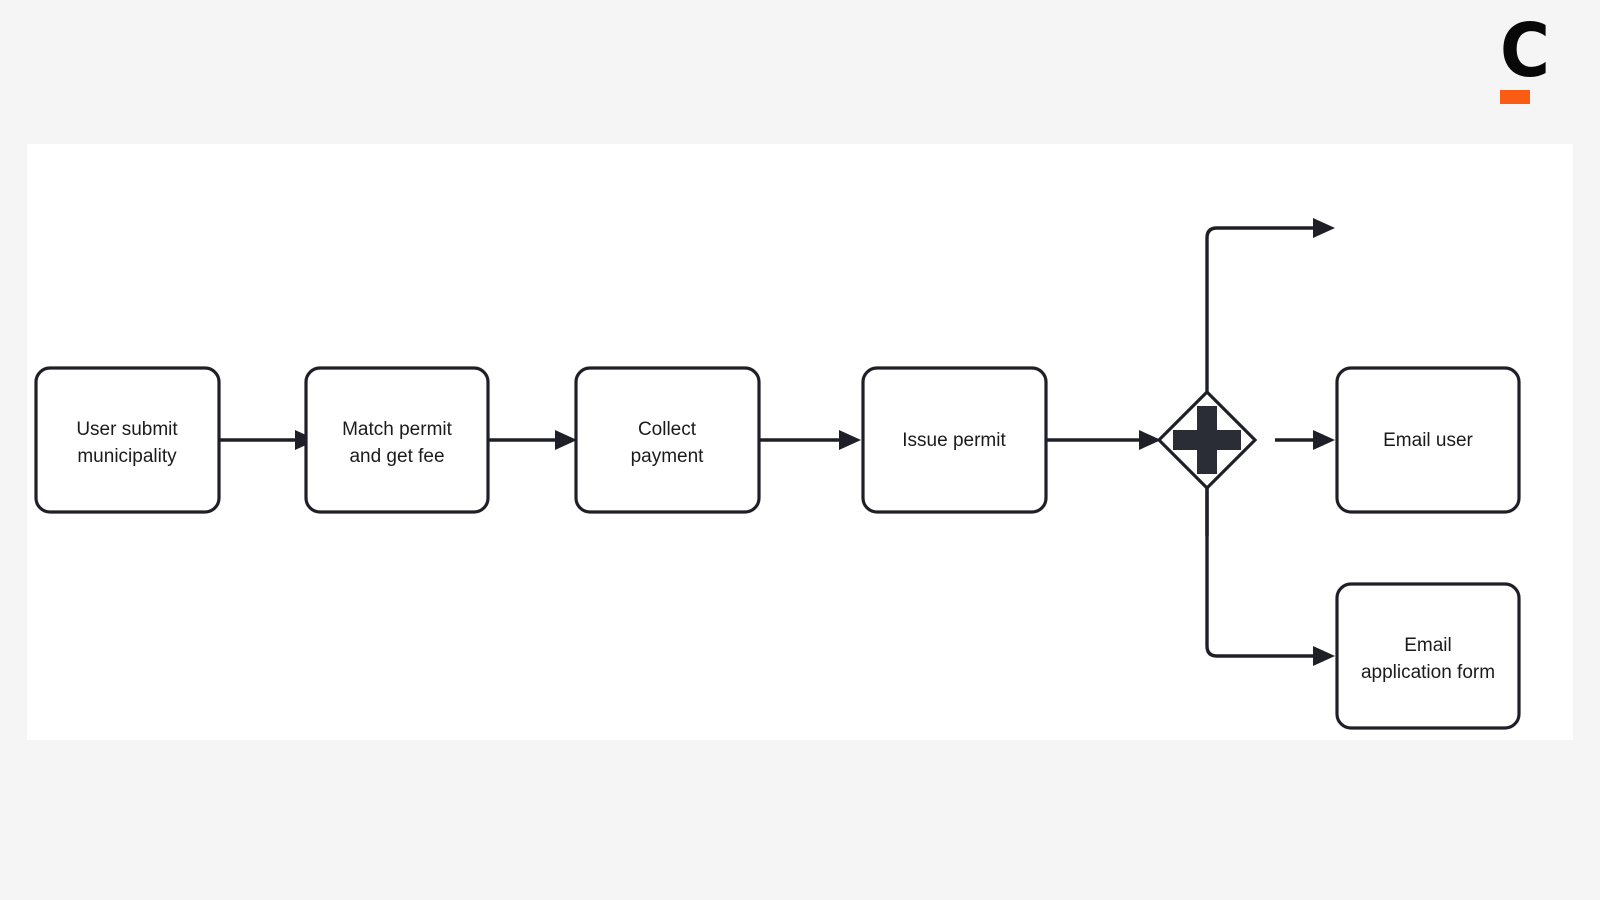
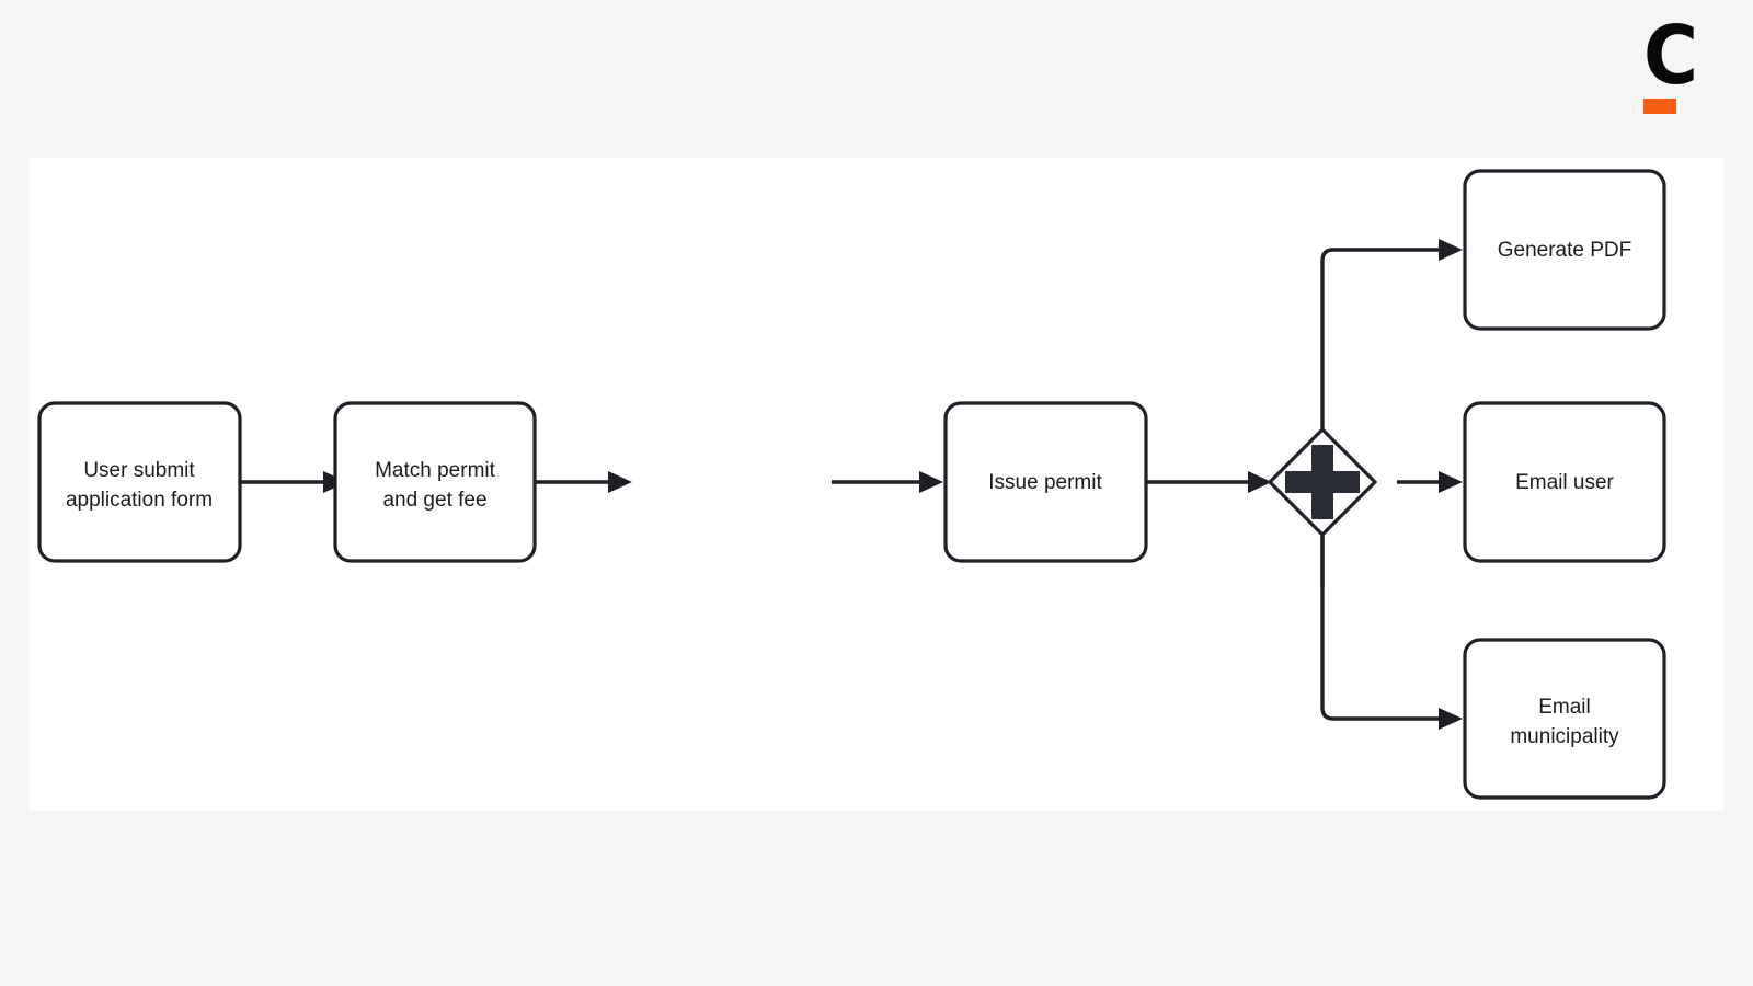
  C
  User submit
- municipality
+ application form
  Match permit
  and get fee
- Collect
- payment
  Issue permit
+ Generate PDF
  Email user
  Email
- application form
+ municipality
